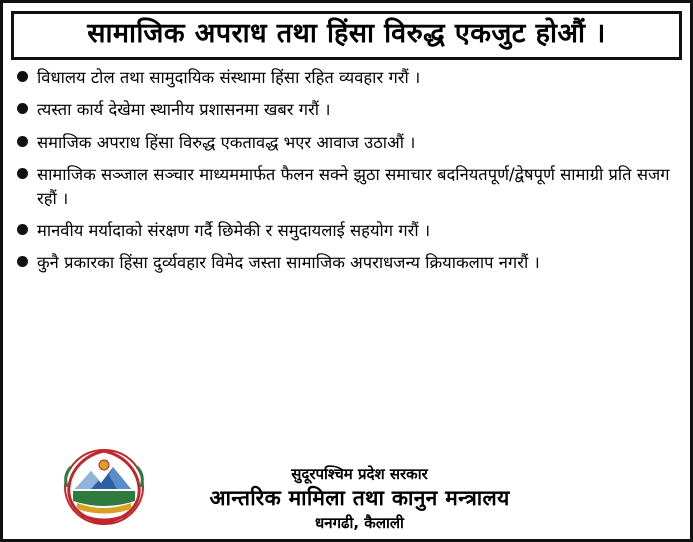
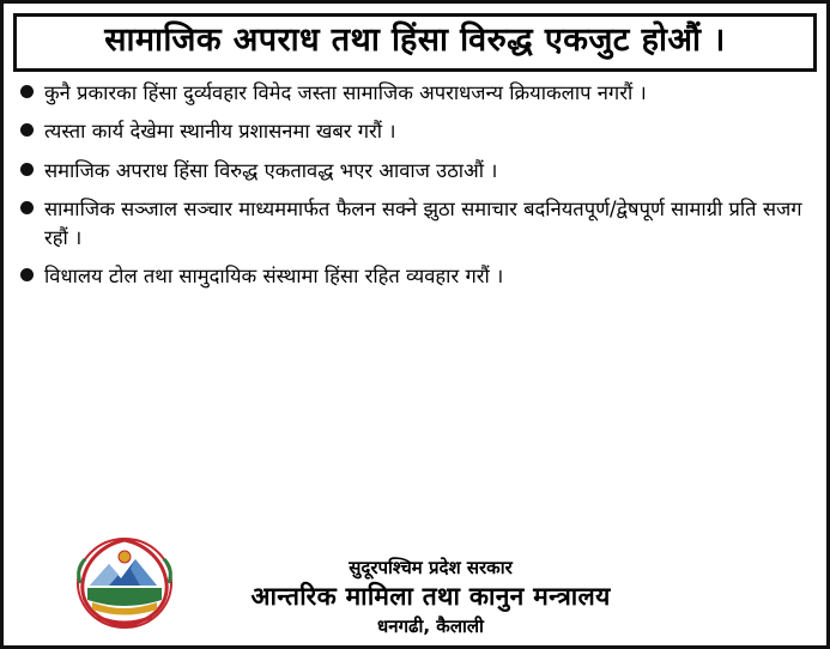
  सामाजिक अपराध तथा हिंसा विरुद्ध एकजुट होऔं ।
- विधालय टोल तथा सामुदायिक संस्थामा हिंसा रहित व्यवहार गरौं ।
+ कुनै प्रकारका हिंसा दुर्व्यवहार विमेद जस्ता सामाजिक अपराधजन्य क्रियाकलाप नगरौं ।
  त्यस्ता कार्य देखेमा स्थानीय प्रशासनमा खबर गरौं ।
  समाजिक अपराध हिंसा विरुद्ध एकतावद्ध भएर आवाज उठाऔं ।
  सामाजिक सञ्जाल सञ्चार माध्यममार्फत फैलन सक्ने झुठा समाचार बदनियतपूर्ण/द्वेषपूर्ण सामाग्री प्रति सजग रहौं ।
- मानवीय मर्यादाको संरक्षण गर्दै छिमेकी र समुदायलाई सहयोग गरौं ।
- कुनै प्रकारका हिंसा दुर्व्यवहार विमेद जस्ता सामाजिक अपराधजन्य क्रियाकलाप नगरौं ।
+ विधालय टोल तथा सामुदायिक संस्थामा हिंसा रहित व्यवहार गरौं ।
  सुदूरपश्चिम प्रदेश सरकार
  आन्तरिक मामिला तथा कानुन मन्त्रालय
  धनगढी, कैलाली
